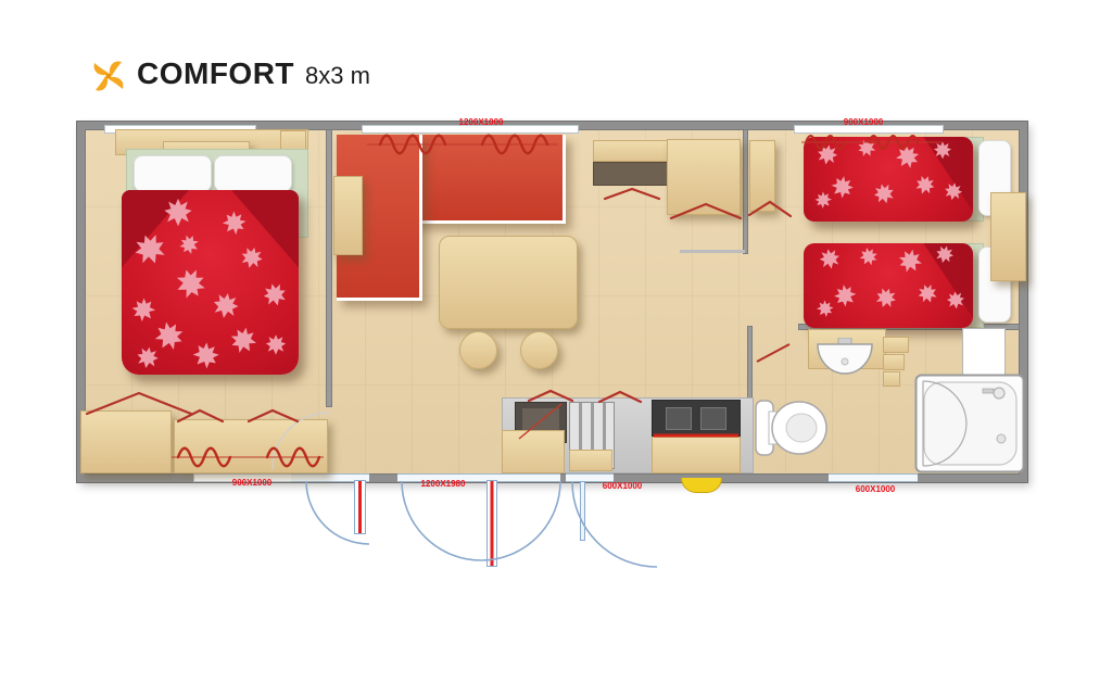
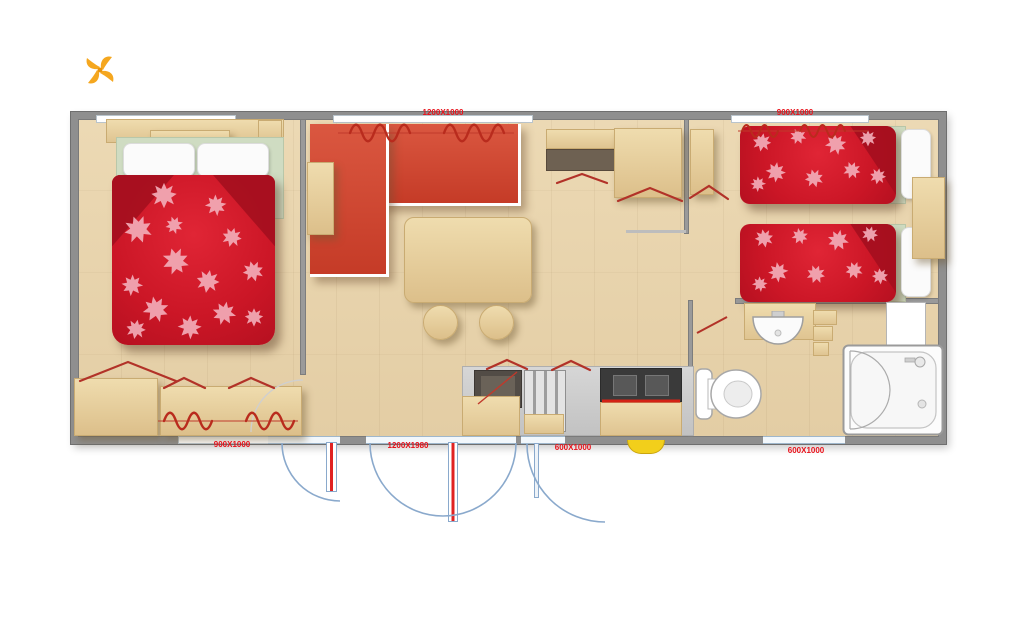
- COMFORT
- 8x3 m
  1200X1000
  900X1000
  900X1000
  1200X1980
  600X1000
  600X1000
